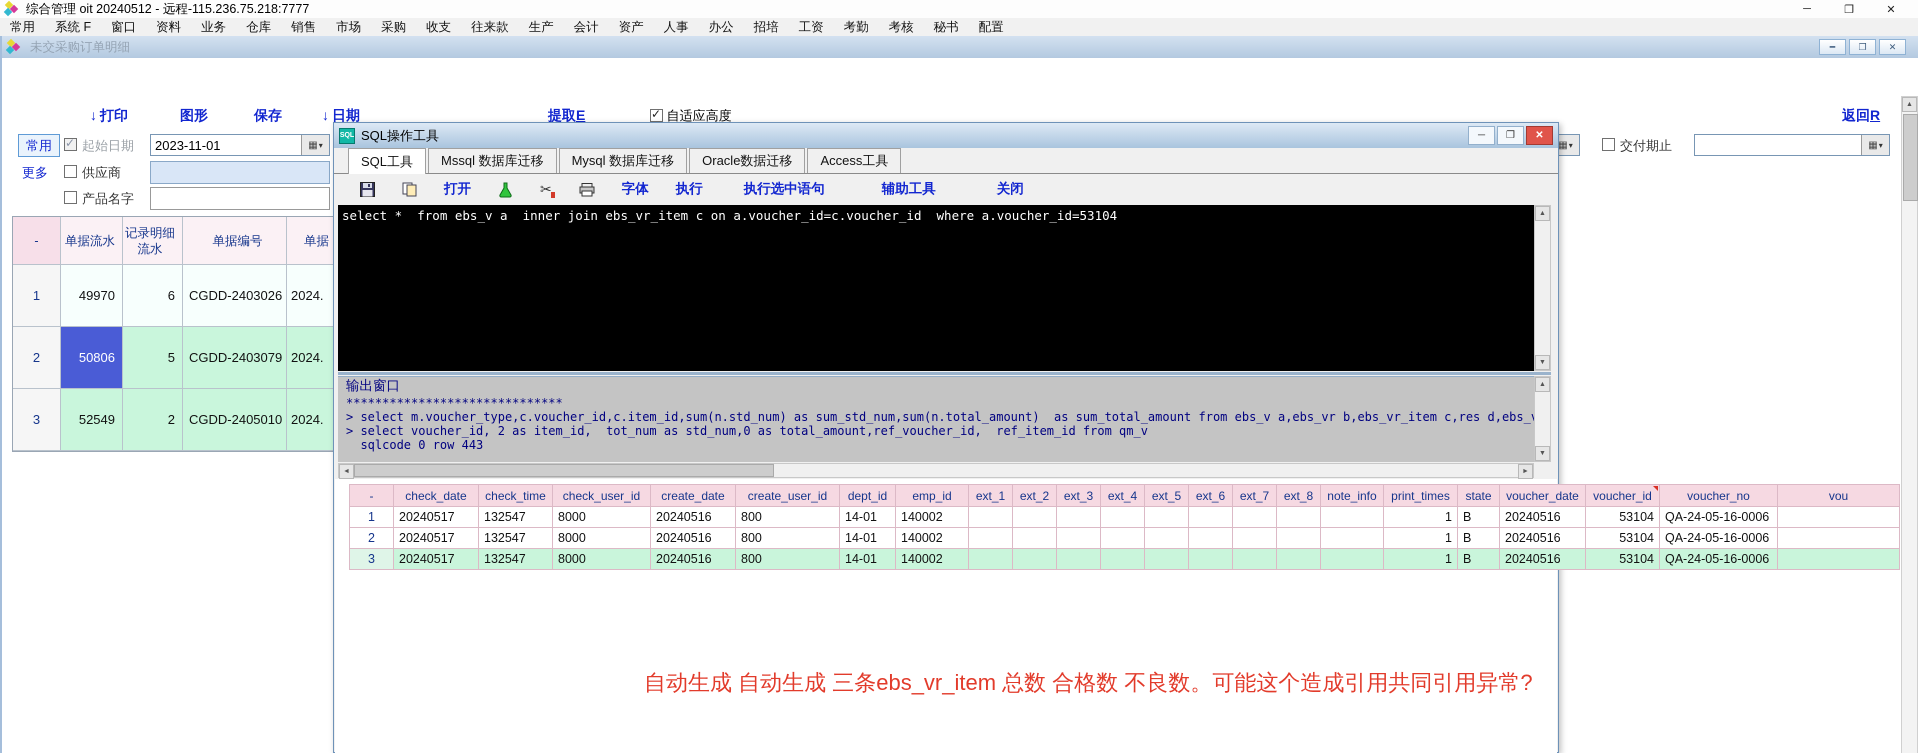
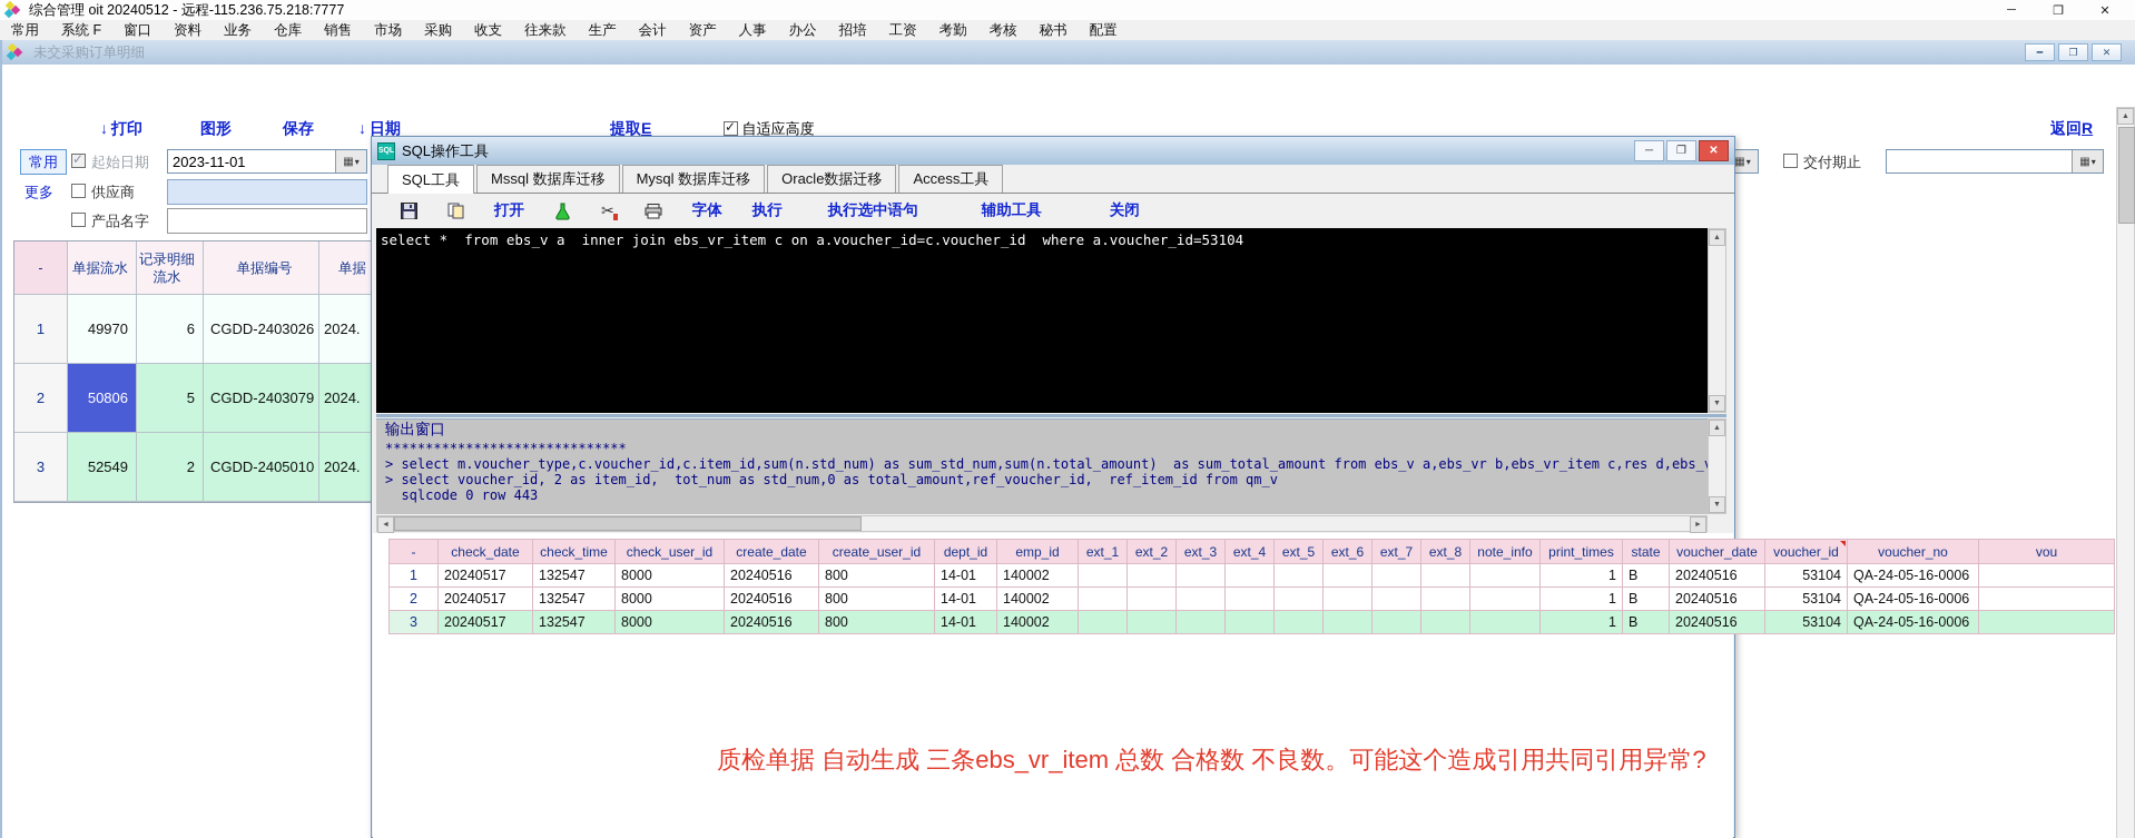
  综合管理 oit 20240512 - 远程-115.236.75.218:7777
  ─
  ❐
  ✕
  常用
  系统 F
  窗口
  资料
  业务
  仓库
  销售
  市场
  采购
  收支
  往来款
  生产
  会计
  资产
  人事
  办公
  招培
  工资
  考勤
  考核
  秘书
  配置
  未交采购订单明细
  ━
  ❐
  ✕
  ↓ 打印
  图形
  保存
  ↓ 日期
  提取E
  自适应高度
  返回R
  常用
  更多
  起始日期
  2023-11-01
  ▦
  ▾
  ▦
  ▾
  交付期止
  ▦
  ▾
  供应商
  产品名字
  -
  单据流水
  记录明细
  流水
  单据编号
  单据
  1
  49970
  6
  CGDD-2403026
  2024.
  2
  50806
  5
  CGDD-2403079
  2024.
  3
  52549
  2
  CGDD-2405010
  2024.
  SQL操作工具
  ─
  ❐
  ✕
  SQL工具
  Mssql 数据库迁移
  Mysql 数据库迁移
  Oracle数据迁移
  Access工具
  打开
  ✂
  字体
  执行
  执行选中语句
  辅助工具
  关闭
  select * from ebs_v a inner join ebs_vr_item c on a.voucher_id=c.voucher_id where a.voucher_id=53104
  输出窗口
  ******************************
  > select m.voucher_type,c.voucher_id,c.item_id,sum(n.std_num) as sum_std_num,sum(n.total_amount) as sum_total_amount from ebs_v a,ebs_vr b,ebs_vr_item c,res d,ebs_
  > select voucher_id, 2 as item_id, tot_num as std_num,0 as total_amount,ref_voucher_id, ref_item_id from qm_v
  sqlcode 0 row 443
  -
  check_date
  check_time
  check_user_id
  create_date
  create_user_id
  dept_id
  emp_id
  ext_1
  ext_2
  ext_3
  ext_4
  ext_5
  ext_6
  ext_7
  ext_8
  note_info
  print_times
  state
  voucher_date
  voucher_id
  voucher_no
  vou
  1
  20240517
  132547
  8000
  20240516
  800
  14-01
  140002
  1
  B
  20240516
  53104
  QA-24-05-16-0006
  2
  20240517
  132547
  8000
  20240516
  800
  14-01
  140002
  1
  B
  20240516
  53104
  QA-24-05-16-0006
  3
  20240517
  132547
  8000
  20240516
  800
  14-01
  140002
  1
  B
  20240516
  53104
  QA-24-05-16-0006
- 自动生成 自动生成 三条ebs_vr_item 总数 合格数 不良数。可能这个造成引用共同引用异常?
+ 质检单据 自动生成 三条ebs_vr_item 总数 合格数 不良数。可能这个造成引用共同引用异常?
